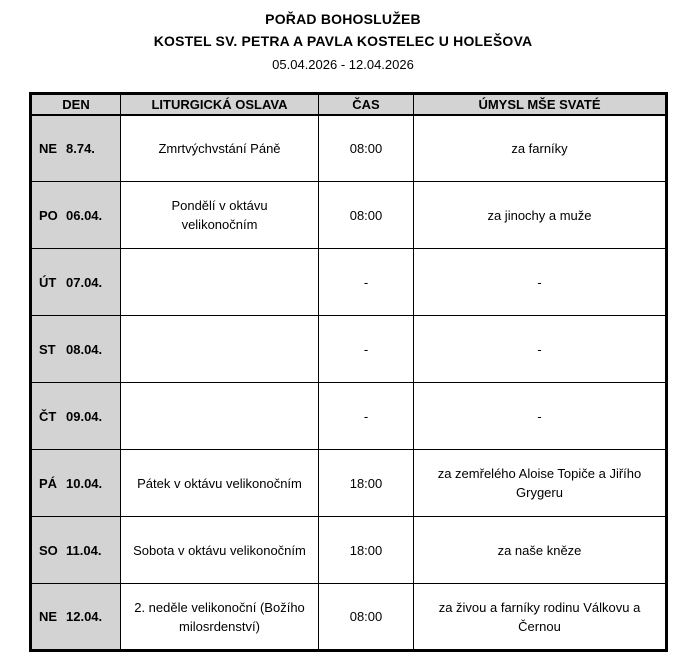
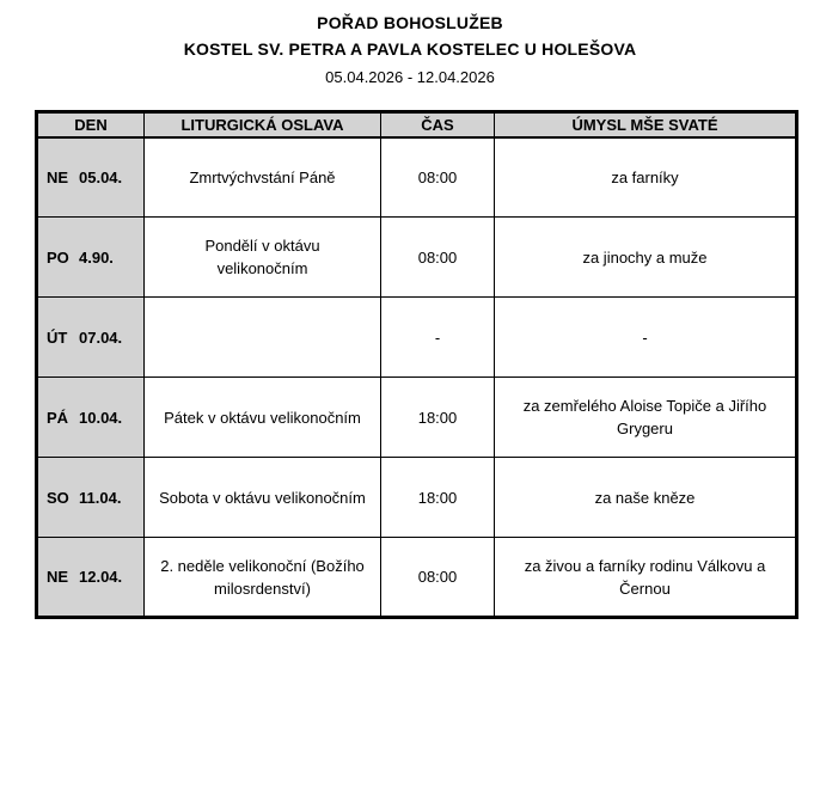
  POŘAD BOHOSLUŽEB
  KOSTEL SV. PETRA A PAVLA KOSTELEC U HOLEŠOVA
  05.04.2026 - 12.04.2026
  DEN	LITURGICKÁ OSLAVA	ČAS	ÚMYSL MŠE SVATÉ
- NE 8.74.	Zmrtvýchvstání Páně	08:00	za farníky
+ NE 05.04.	Zmrtvýchvstání Páně	08:00	za farníky
- PO 06.04.	Pondělí v oktávu velikonočním	08:00	za jinochy a muže
+ PO 4.90.	Pondělí v oktávu velikonočním	08:00	za jinochy a muže
  ÚT 07.04.		-	-
- ST 08.04.		-	-
- ČT 09.04.		-	-
  PÁ 10.04.	Pátek v oktávu velikonočním	18:00	za zemřelého Aloise Topiče a Jiřího Grygeru
  SO 11.04.	Sobota v oktávu velikonočním	18:00	za naše kněze
  NE 12.04.	2. neděle velikonoční (Božího milosrdenství)	08:00	za živou a farníky rodinu Válkovu a Černou
